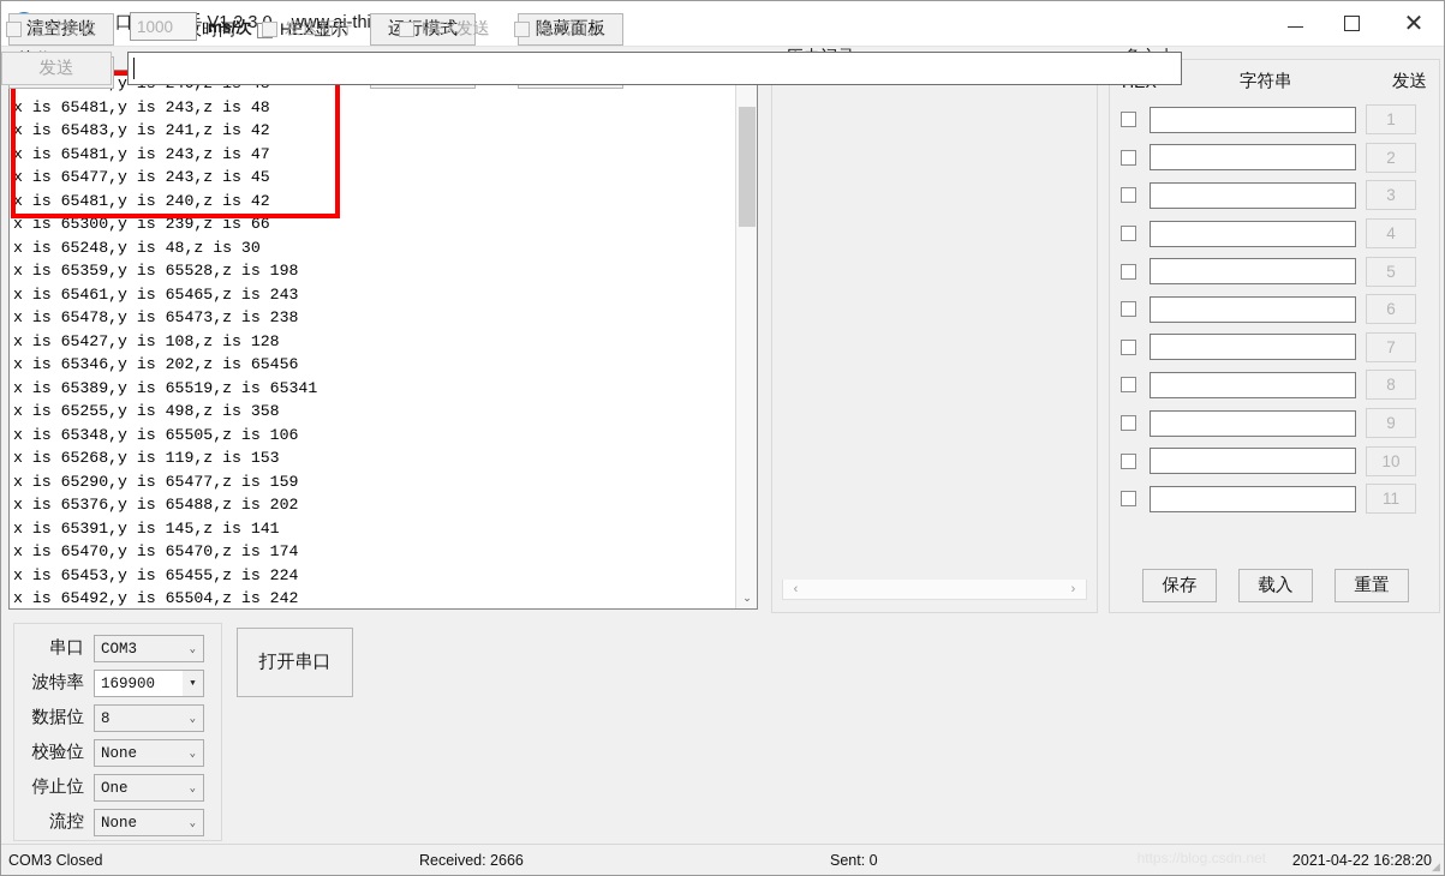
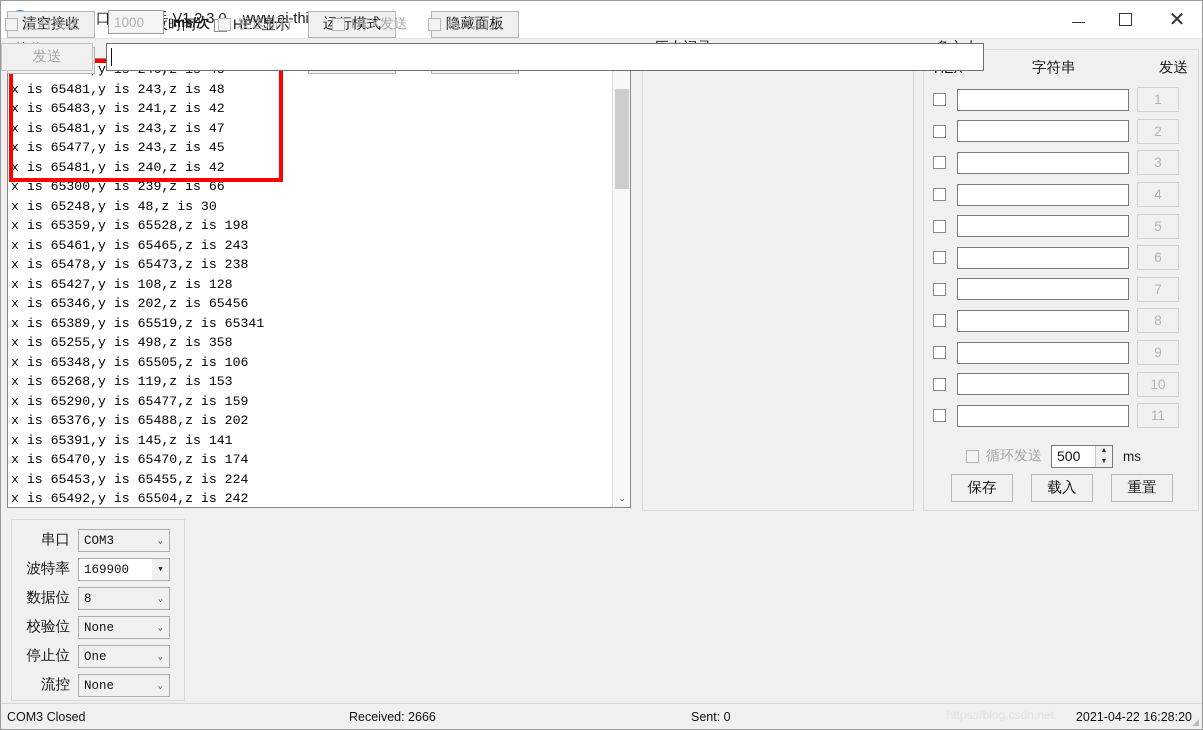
  ✕
  x is 65481,y is 243,z is 48
  x is 65483,y is 241,z is 42
  x is 65481,y is 243,z is 47
  x is 65477,y is 243,z is 45
  x is 65481,y is 240,z is 42
  x is 65300,y is 239,z is 66
  x is 65248,y is 48,z is 30
  x is 65359,y is 65528,z is 198
  x is 65461,y is 65465,z is 243
  x is 65478,y is 65473,z is 238
  x is 65427,y is 108,z is 128
  x is 65346,y is 202,z is 65456
  x is 65389,y is 65519,z is 65341
  x is 65255,y is 498,z is 358
  x is 65348,y is 65505,z is 106
  x is 65268,y is 119,z is 153
  x is 65290,y is 65477,z is 159
  x is 65376,y is 65488,z is 202
  x is 65391,y is 145,z is 141
  x is 65470,y is 65470,z is 174
  x is 65453,y is 65455,z is 224
  x is 65492,y is 65504,z is 242
  ⌄
- ‹
- ›
  字符串
  发送
  1
  2
  3
  4
  5
  6
  7
  8
  9
  10
  11
+ 循环发送
+ 500
+ ms
  保存
  载入
  重置
  串口
  COM3
  ⌄
  波特率
  169900
  ▼
  数据位
  8
  ⌄
  校验位
  None
  ⌄
  停止位
  One
  ⌄
  流控
  None
  ⌄
- 打开串口
  清空接收
  HEX显示
  运模式
  隐藏面板
  定时发送
  1000
  ms/次
  发送新行
  HEX发送
  格式输入
  发送
  COM3 Closed
  Received: 2666
  Sent: 0
  2021-04-22 16:28:20
  ◢
